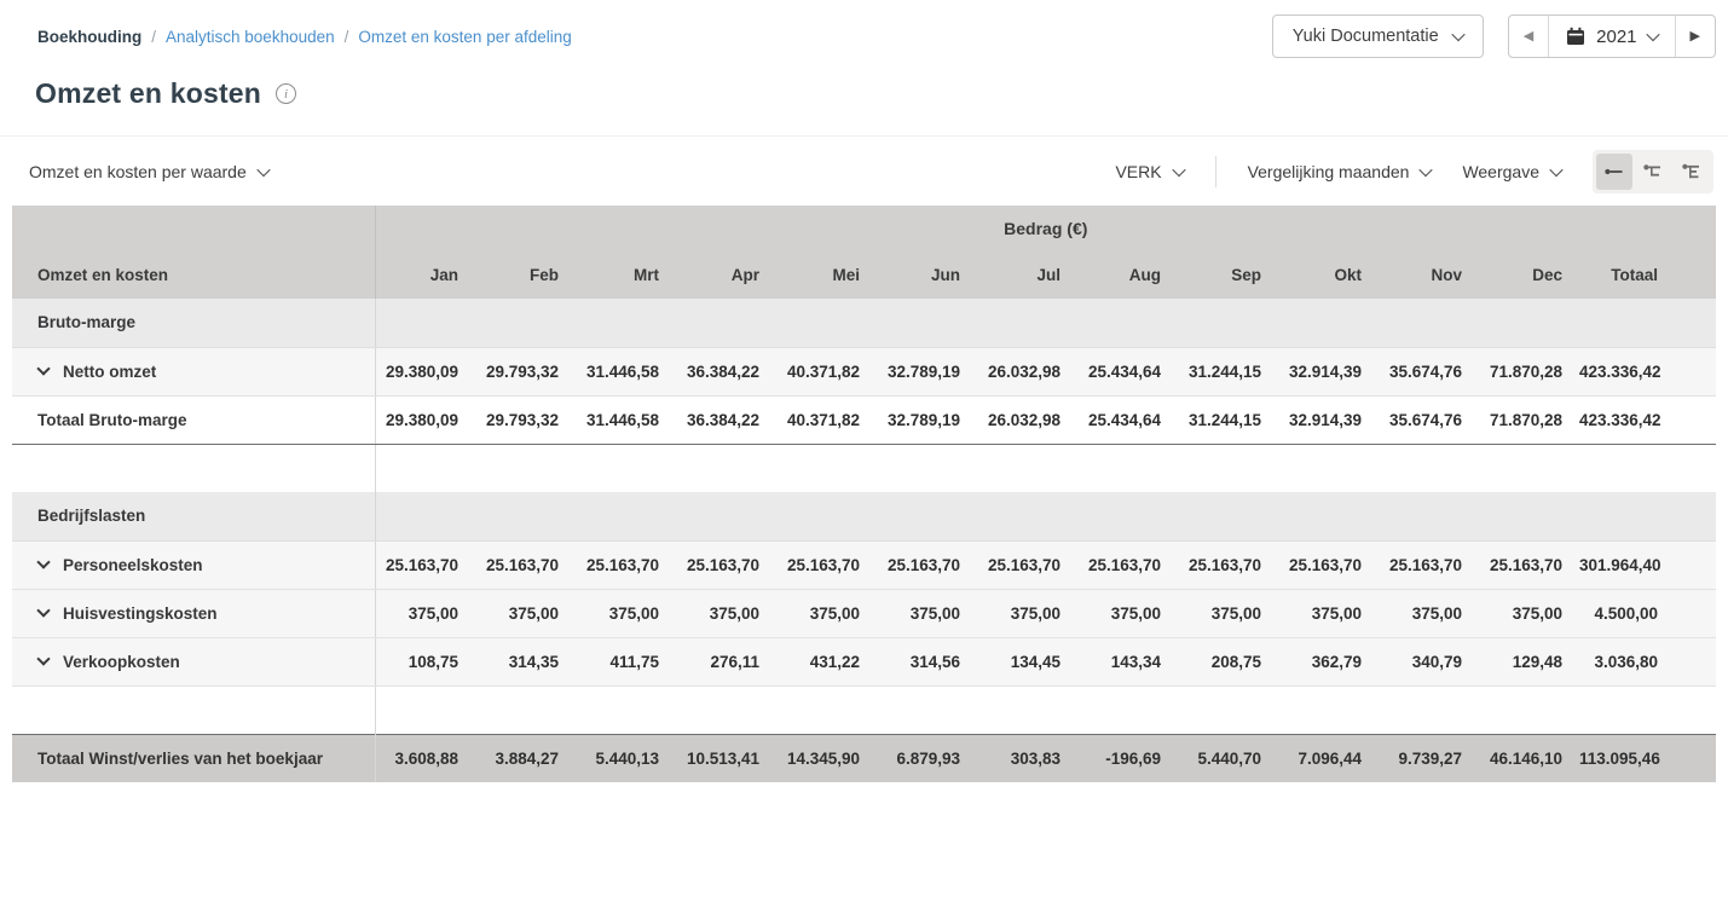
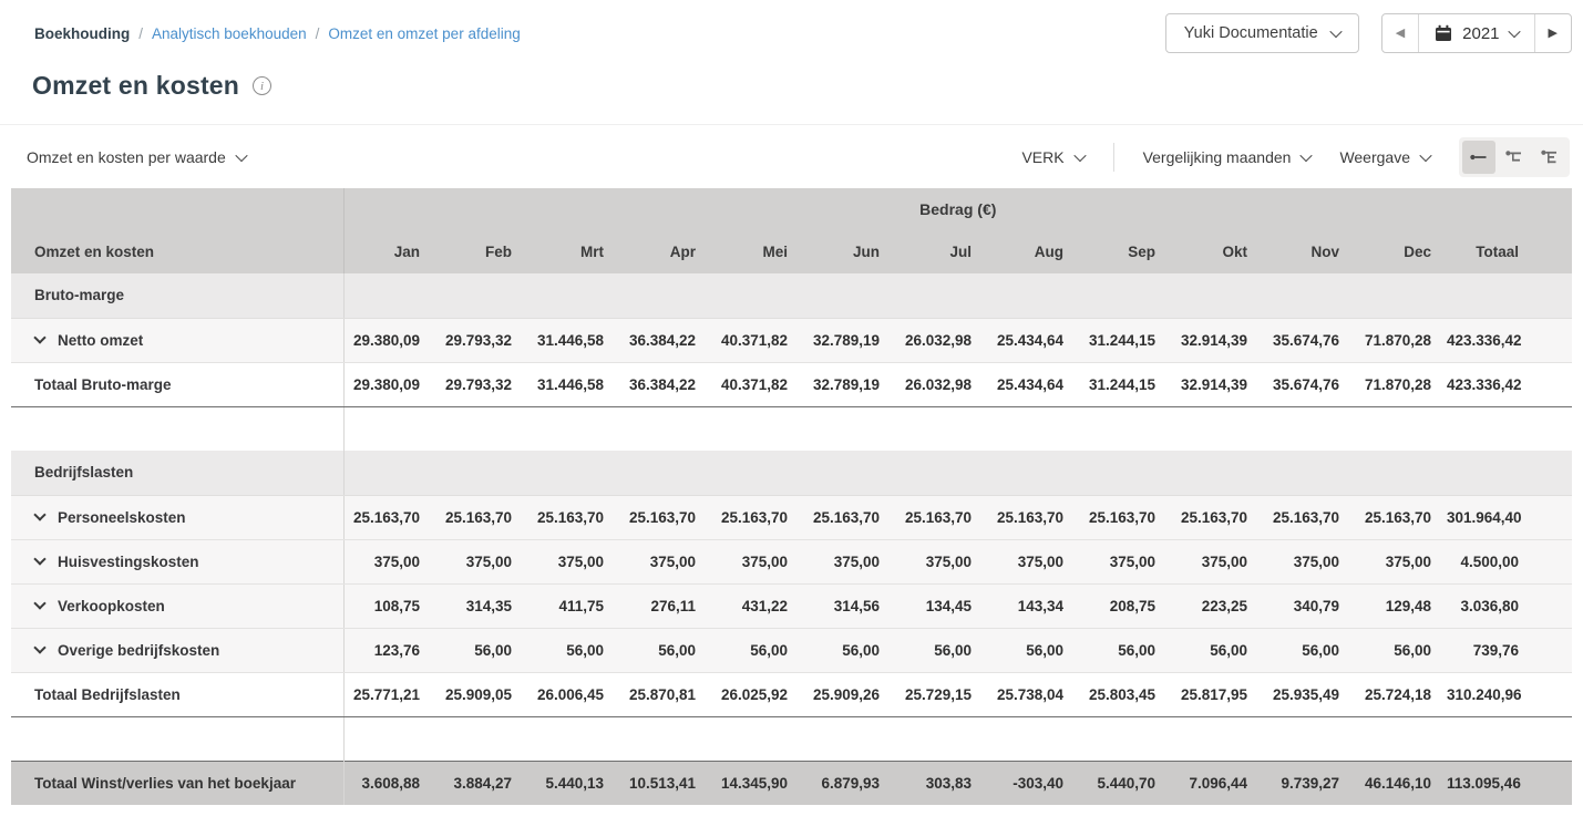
  Boekhouding
  /
  Analytisch boekhouden
  /
- Omzet en kosten per afdeling
+ Omzet en omzet per afdeling
  Yuki Documentatie
  ◀
  2021
  ▶
  Omzet en kosten
  i
  Omzet en kosten per waarde
  VERK
  Vergelijking maanden
  Weergave
  	Bedrag (€)
  Omzet en kosten	Jan	Feb	Mrt	Apr	Mei	Jun	Jul	Aug	Sep	Okt	Nov	Dec	Totaal
  Bruto-marge
  Netto omzet	29.380,09	29.793,32	31.446,58	36.384,22	40.371,82	32.789,19	26.032,98	25.434,64	31.244,15	32.914,39	35.674,76	71.870,28	423.336,42
  Totaal Bruto-marge	29.380,09	29.793,32	31.446,58	36.384,22	40.371,82	32.789,19	26.032,98	25.434,64	31.244,15	32.914,39	35.674,76	71.870,28	423.336,42
  Bedrijfslasten
  Personeelskosten	25.163,70	25.163,70	25.163,70	25.163,70	25.163,70	25.163,70	25.163,70	25.163,70	25.163,70	25.163,70	25.163,70	25.163,70	301.964,40
  Huisvestingskosten	375,00	375,00	375,00	375,00	375,00	375,00	375,00	375,00	375,00	375,00	375,00	375,00	4.500,00
- Verkoopkosten	108,75	314,35	411,75	276,11	431,22	314,56	134,45	143,34	208,75	362,79	340,79	129,48	3.036,80
+ Verkoopkosten	108,75	314,35	411,75	276,11	431,22	314,56	134,45	143,34	208,75	223,25	340,79	129,48	3.036,80
+ Overige bedrijfskosten	123,76	56,00	56,00	56,00	56,00	56,00	56,00	56,00	56,00	56,00	56,00	56,00	739,76
+ Totaal Bedrijfslasten	25.771,21	25.909,05	26.006,45	25.870,81	26.025,92	25.909,26	25.729,15	25.738,04	25.803,45	25.817,95	25.935,49	25.724,18	310.240,96
- Totaal Winst/verlies van het boekjaar	3.608,88	3.884,27	5.440,13	10.513,41	14.345,90	6.879,93	303,83	-196,69	5.440,70	7.096,44	9.739,27	46.146,10	113.095,46
+ Totaal Winst/verlies van het boekjaar	3.608,88	3.884,27	5.440,13	10.513,41	14.345,90	6.879,93	303,83	-303,40	5.440,70	7.096,44	9.739,27	46.146,10	113.095,46
